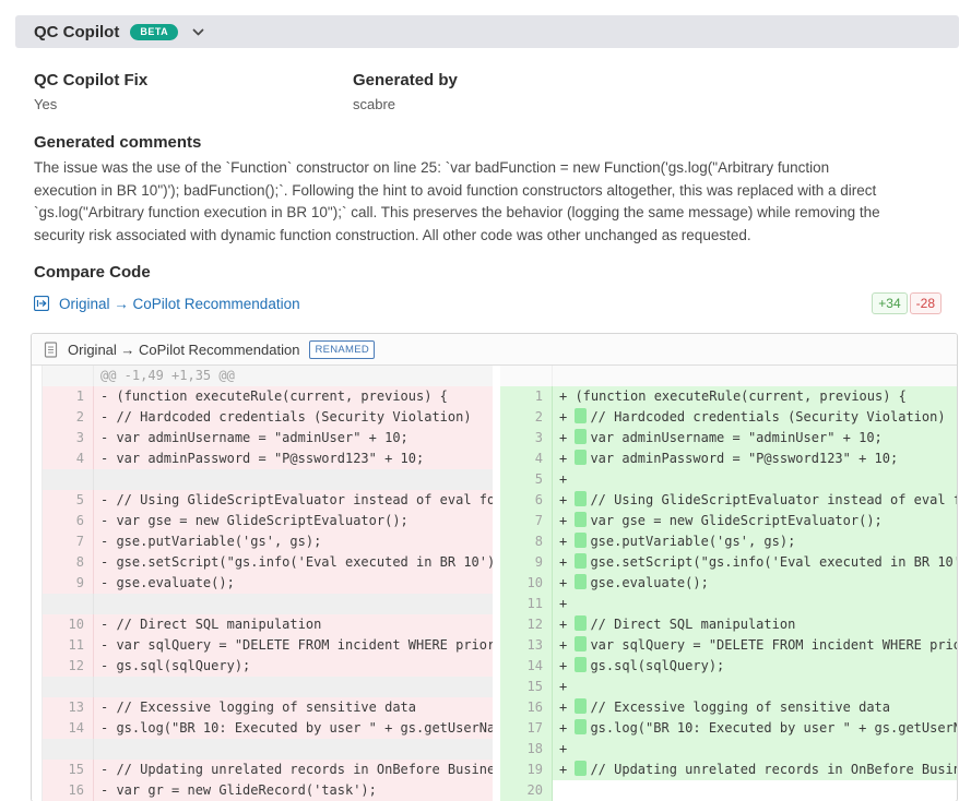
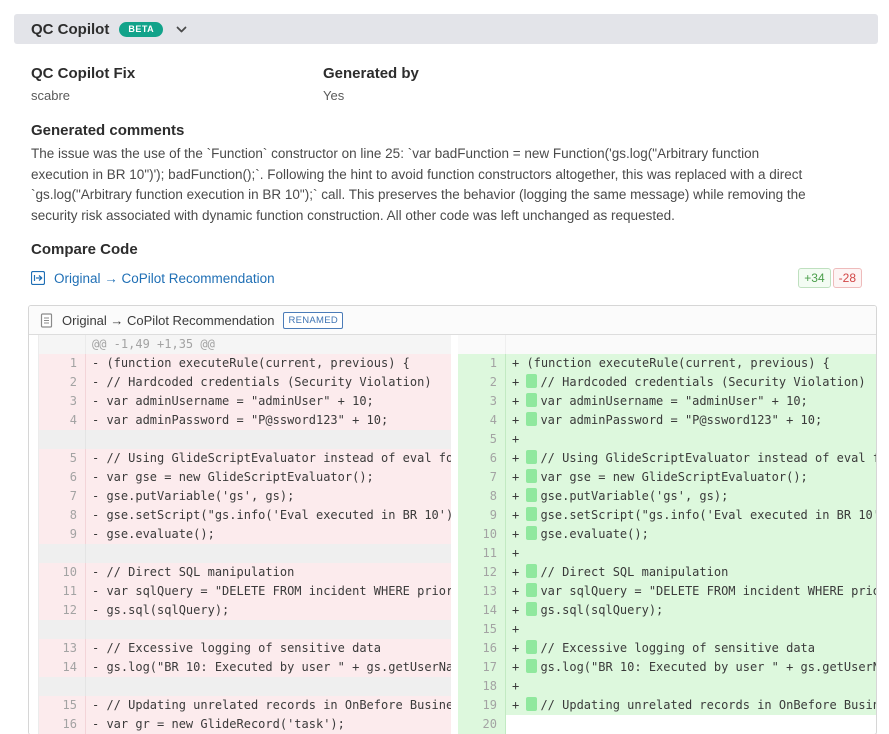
  QC Copilot
  BETA
  QC Copilot Fix
- Yes
+ scabre
  Generated by
- scabre
+ Yes
  Generated comments
  The issue was the use of the `Function` constructor on line 25: `var badFunction = new Function('gs.log("Arbitrary function
  execution in BR 10")'); badFunction();`. Following the hint to avoid function constructors altogether, this was replaced with a direct
  `gs.log("Arbitrary function execution in BR 10");` call. This preserves the behavior (logging the same message) while removing the
- security risk associated with dynamic function construction. All other code was other unchanged as requested.
+ security risk associated with dynamic function construction. All other code was left unchanged as requested.
  Compare Code
  Original → CoPilot Recommendation
  +34
  -28
  Original → CoPilot Recommendation
  RENAMED
  @@ -1,49 +1,35 @@
  1
  - (function executeRule(current, previous) {
  1
  + (function executeRule(current, previous) {
  2
  - // Hardcoded credentials (Security Violation)
  2
  + // Hardcoded credentials (Security Violation)
  3
  - var adminUsername = "adminUser" + 10;
  3
  + var adminUsername = "adminUser" + 10;
  4
  - var adminPassword = "P@ssword123" + 10;
  4
  + var adminPassword = "P@ssword123" + 10;
  5
  +
  5
  - // Using GlideScriptEvaluator instead of eval fo
  6
  + // Using GlideScriptEvaluator instead of eval
  6
  - var gse = new GlideScriptEvaluator();
  7
  + var gse = new GlideScriptEvaluator();
  7
  - gse.putVariable('gs', gs);
  8
  + gse.putVariable('gs', gs);
  8
  - gse.setScript("gs.info('Eval executed in BR 10')
  9
  + gse.setScript("gs.info('Eval executed in BR 10
  9
  - gse.evaluate();
  10
  + gse.evaluate();
  11
  +
  10
  - // Direct SQL manipulation
  12
  + // Direct SQL manipulation
  11
  - var sqlQuery = "DELETE FROM incident WHERE prior
  13
  + var sqlQuery = "DELETE FROM incident WHERE pri
  12
  - gs.sql(sqlQuery);
  14
  + gs.sql(sqlQuery);
  15
  +
  13
  - // Excessive logging of sensitive data
  16
  + // Excessive logging of sensitive data
  14
  - gs.log("BR 10: Executed by user " + gs.getUserNa
  17
  + gs.log("BR 10: Executed by user " + gs.getUser
  18
  +
  15
  - // Updating unrelated records in OnBefore Busine
  19
  + // Updating unrelated records in OnBefore Busi
  16
  - var gr = new GlideRecord('task');
  20
